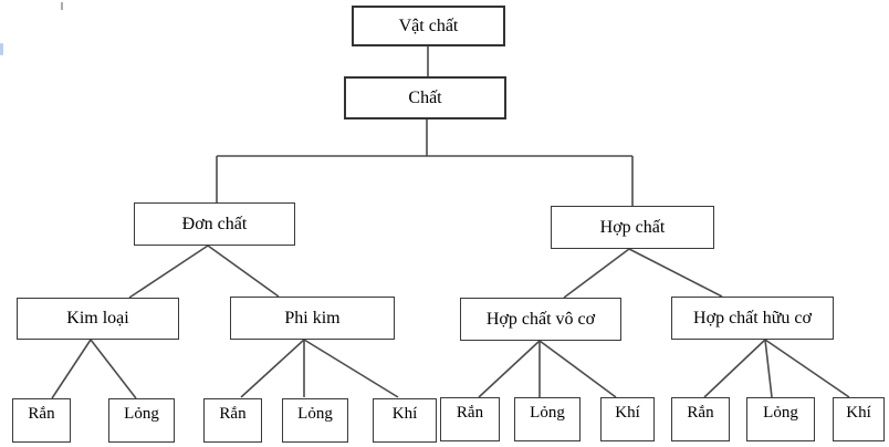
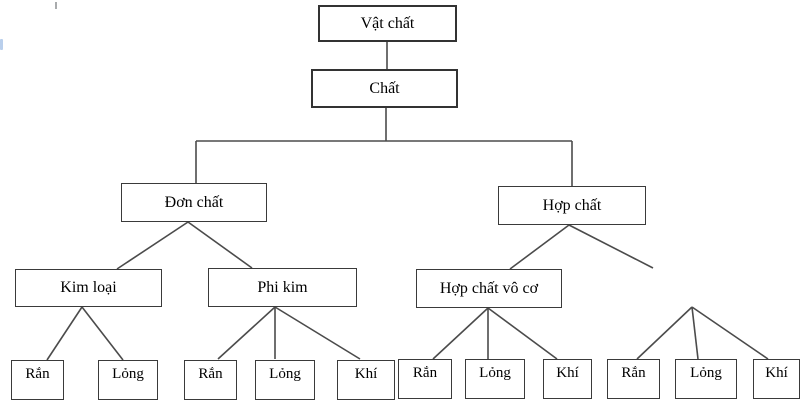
  Vật chất
  Chất
  Đơn chất
  Hợp chất
  Kim loại
  Phi kim
  Hợp chất vô cơ
- Hợp chất hữu cơ
  Rắn
  Lỏng
  Rắn
  Lỏng
  Khí
  Rắn
  Lỏng
  Khí
  Rắn
  Lỏng
  Khí
